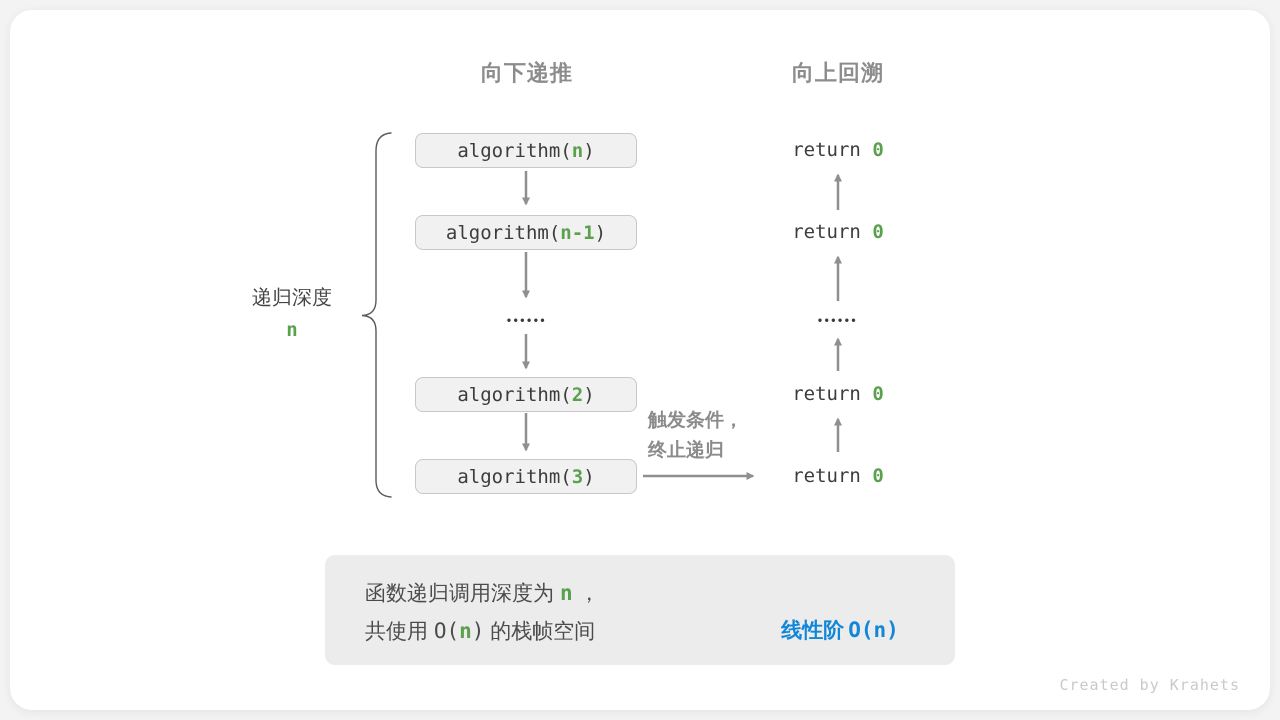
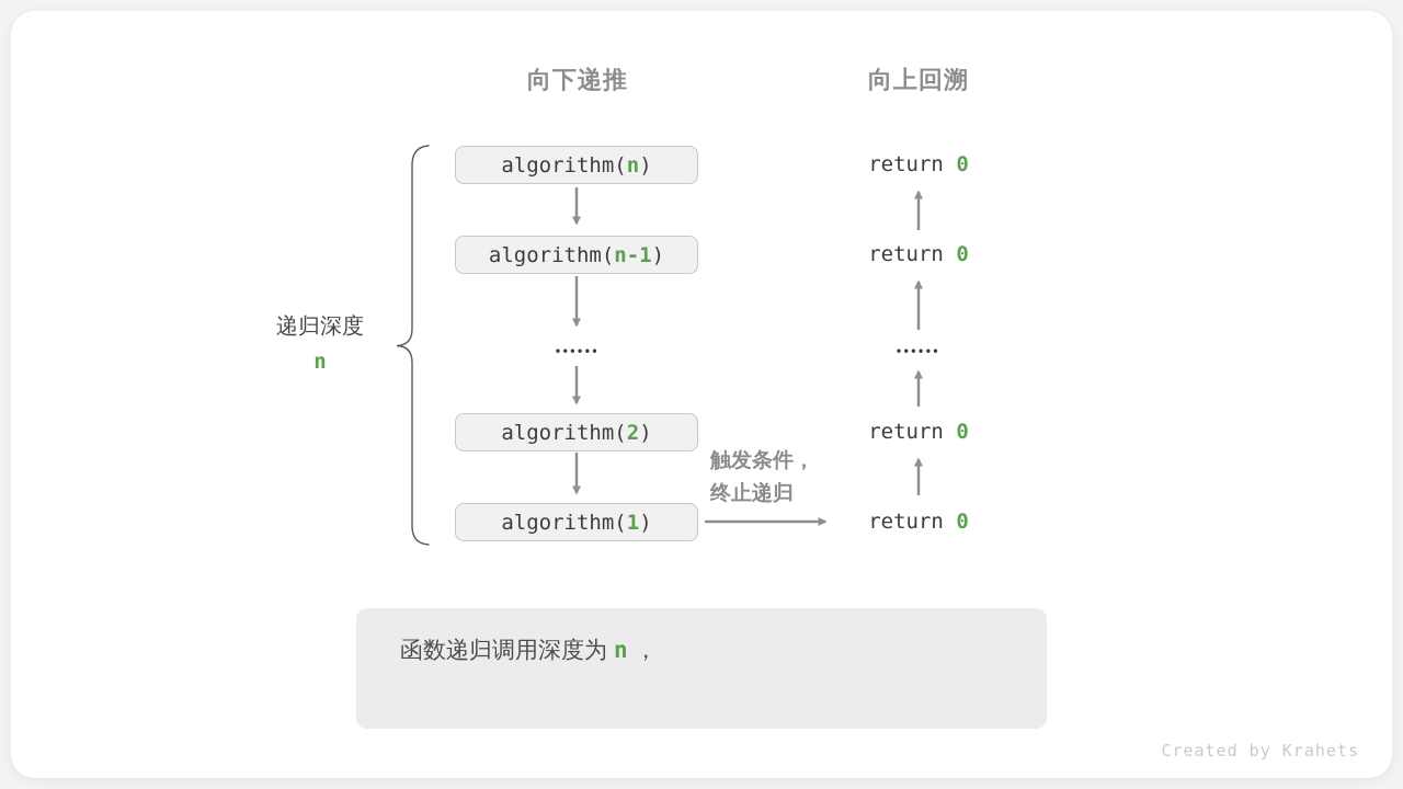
  向下递推
  向上回溯
  递归深度
  n
  algorithm(
  n
  )
  algorithm(
  n-1
  )
  ••••••
  algorithm(
  2
  )
  algorithm(
- 3
+ 1
  )
  return 0
  return 0
  ••••••
  return 0
  return 0
  触发条件，
  终止递归
  函数递归调用深度为 n ，
- 共使用 O(n) 的栈帧空间
- 线性阶 O(n)
  Created by Krahets
